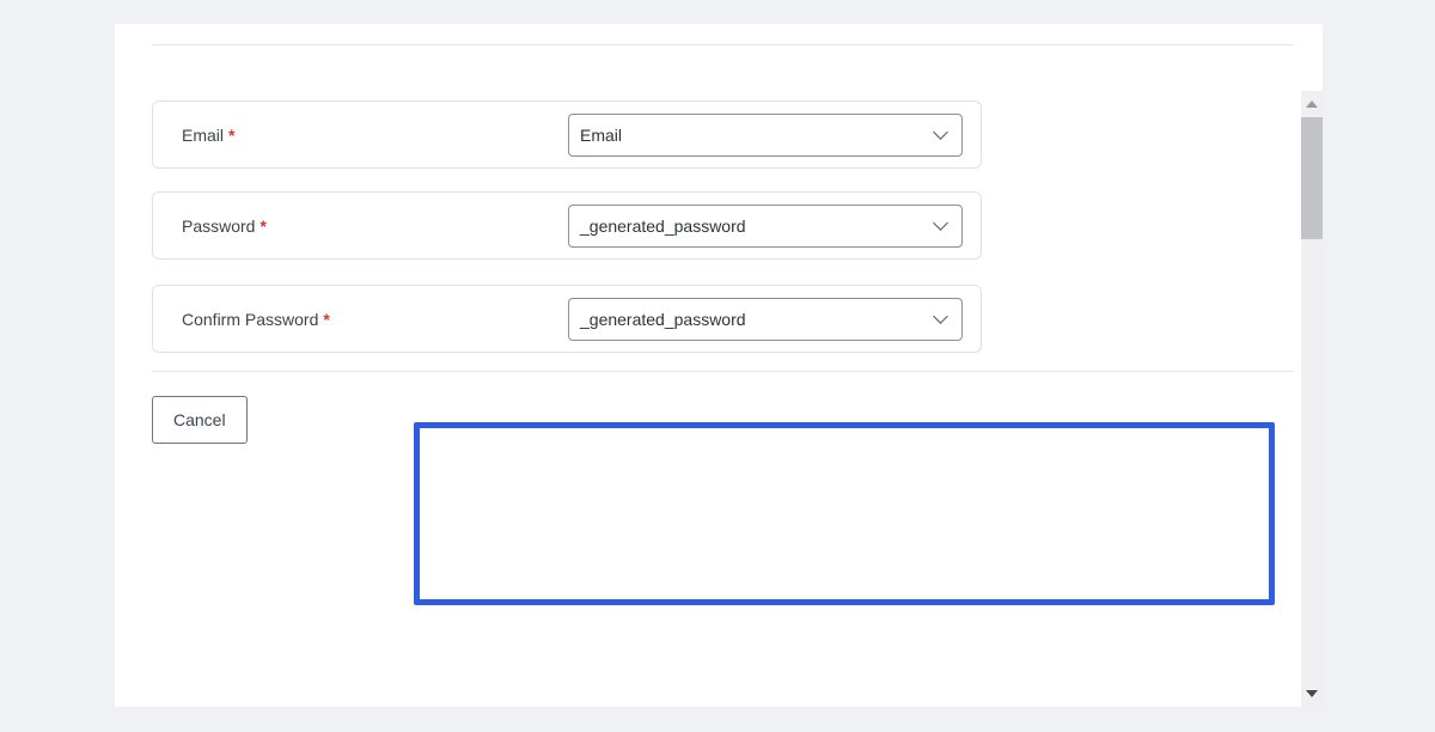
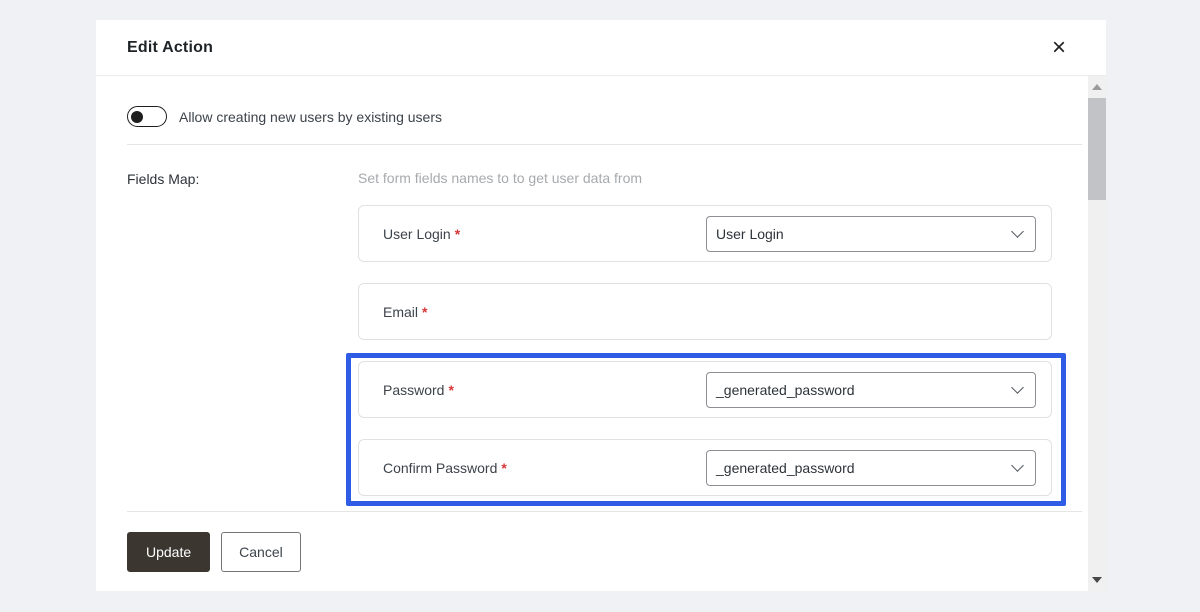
+ Edit Action
+ ×
+ Allow creating new users by existing users
+ Fields Map:
+ Set form fields names to to get user data from
+ User Login *
+ User Login
  Email *
- Email
  Password *
  _generated_password
  Confirm Password *
  _generated_password
+ Update
  Cancel
